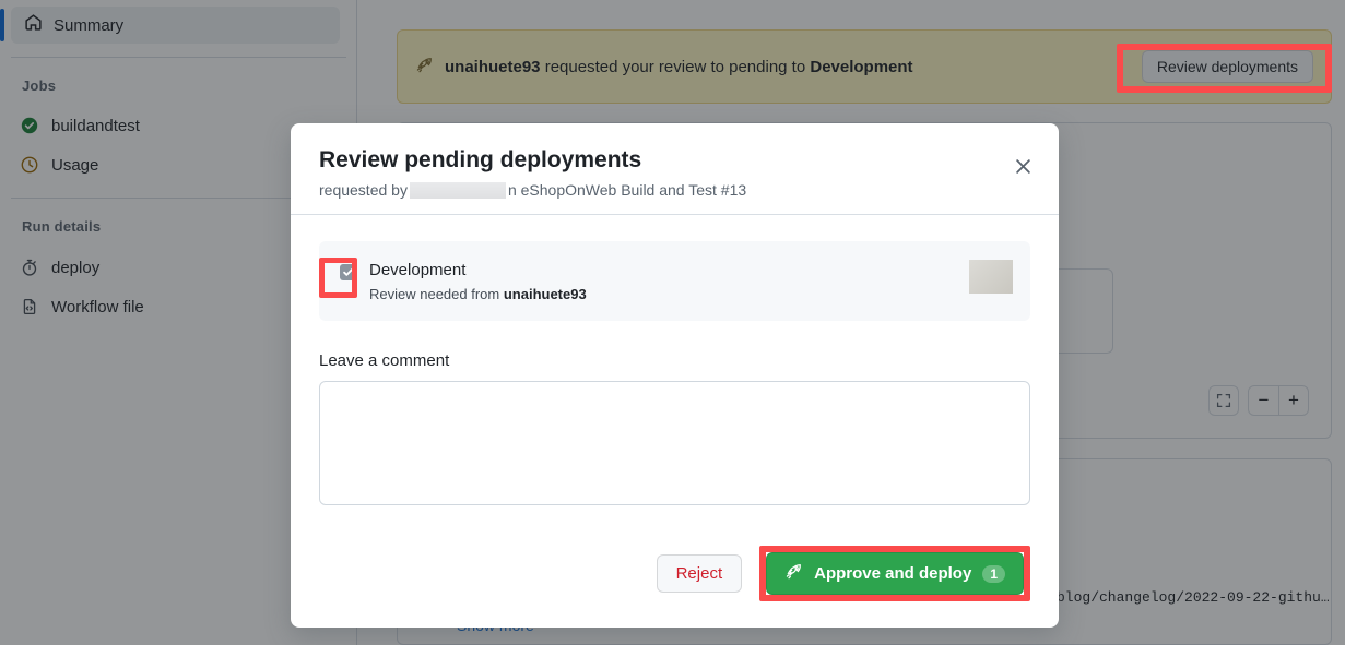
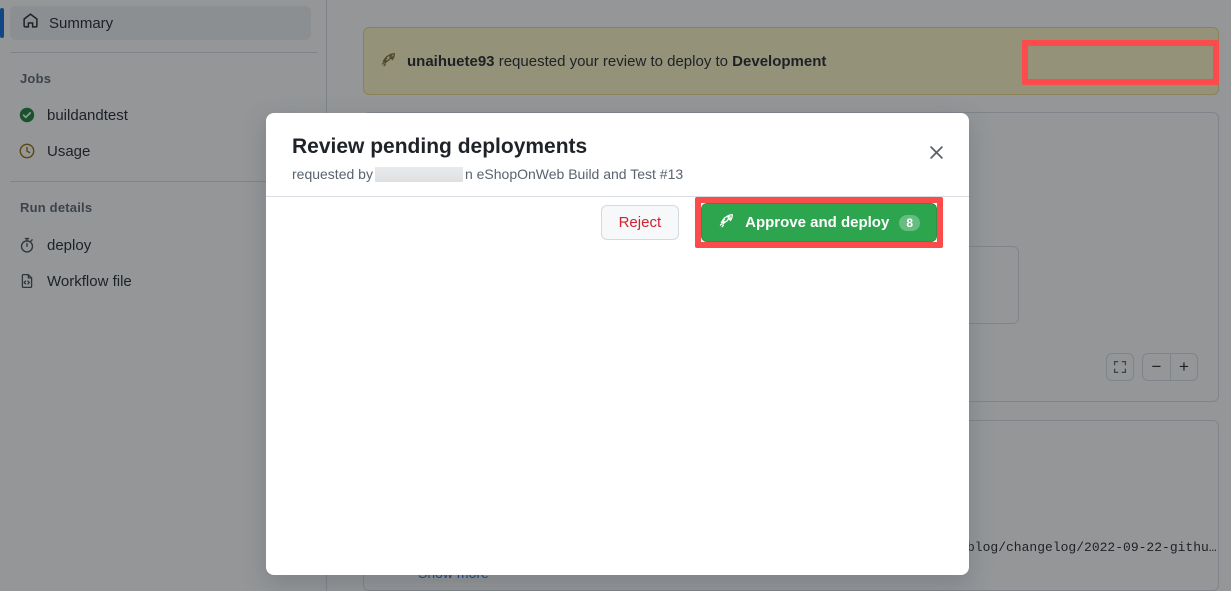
  Summary
  Jobs
  buildandtest
  Usage
  Run details
  deploy
  Workflow file
- unaihuete93 requested your review to pending to Development
+ unaihuete93 requested your review to deploy to Development
- Review deployments
  −
  +
  blog/changelog/2022-09-22-githu…
  Review pending deployments
  requested by
  n eShopOnWeb Build and Test #13
- Development
- Review needed from unaihuete93
- Leave a comment
  Reject
  Approve and deploy
- 1
+ 8
